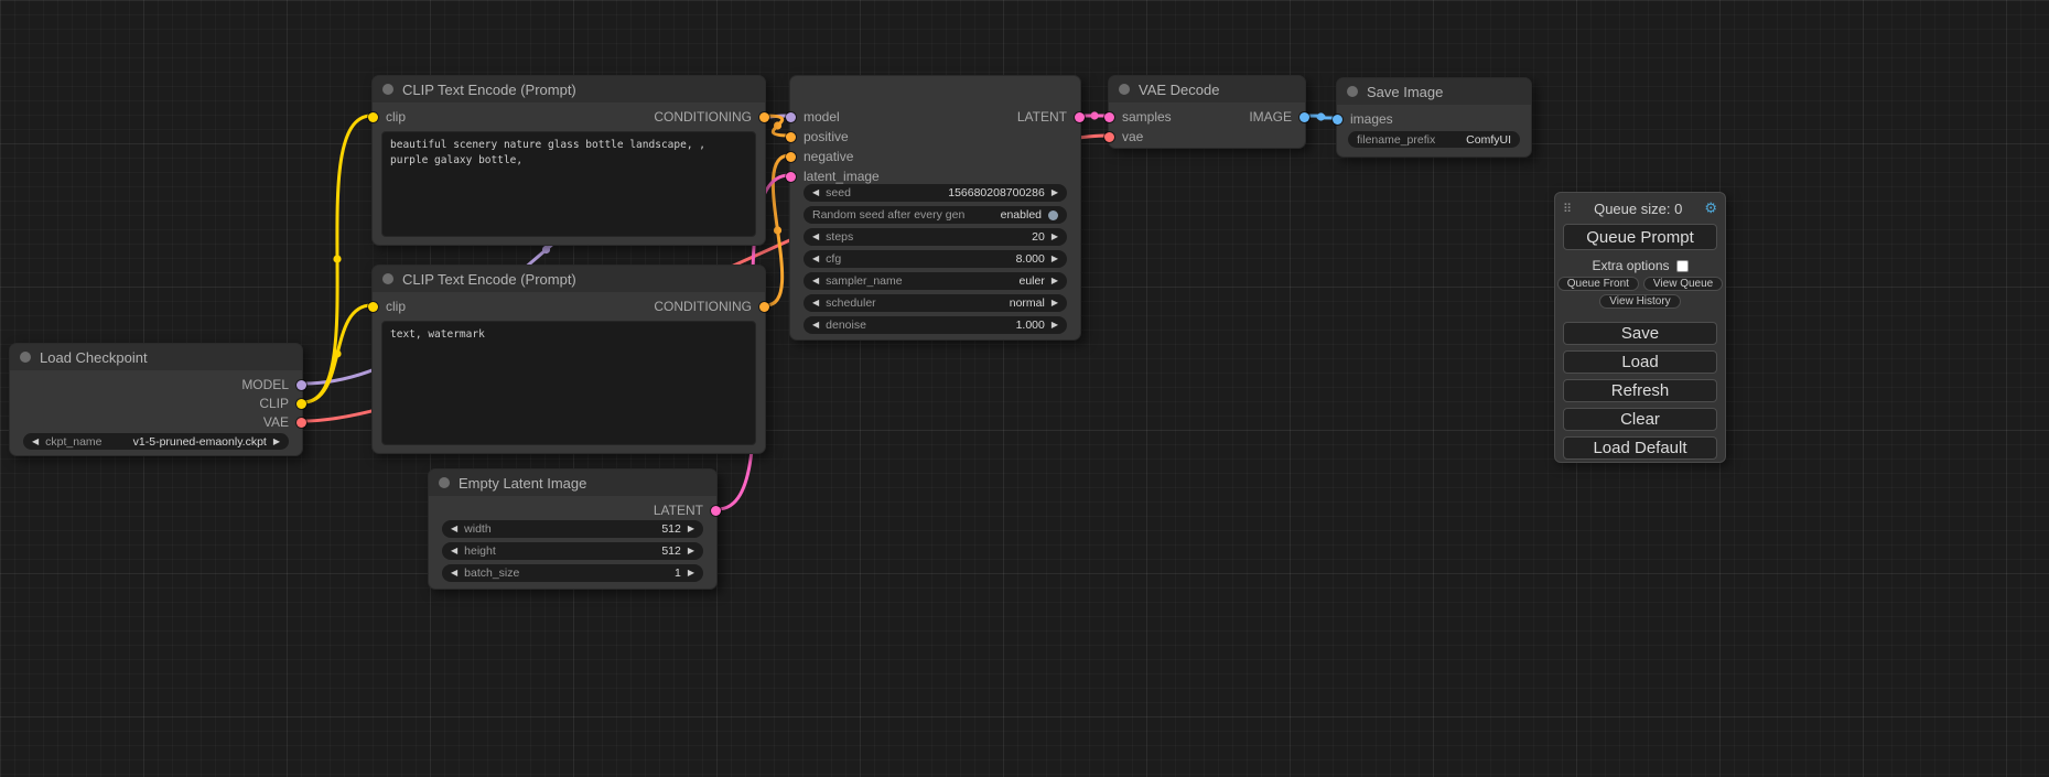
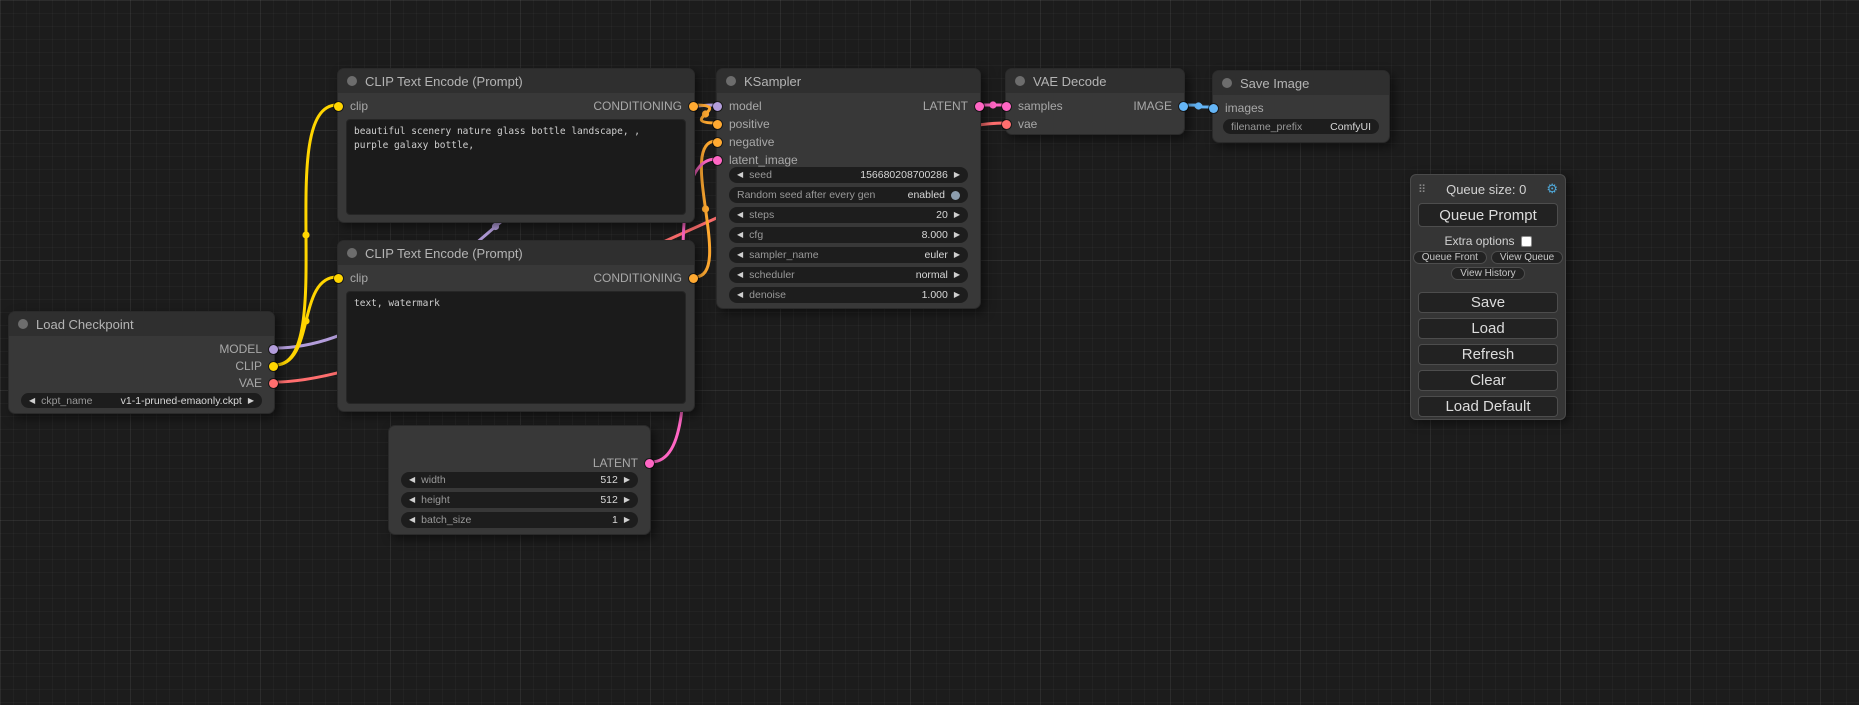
  Load Checkpoint
  MODEL
  CLIP
  VAE
  ◀
  ckpt_name
- v1-5-pruned-emaonly.ckpt
+ v1-1-pruned-emaonly.ckpt
  ▶
  CLIP Text Encode (Prompt)
  clip
  CONDITIONING
  beautiful scenery nature glass bottle landscape, , purple galaxy bottle,
  CLIP Text Encode (Prompt)
  clip
  CONDITIONING
  text, watermark
- Empty Latent Image
  LATENT
  ◀
  width
  512
  ▶
  ◀
  height
  512
  ▶
  ◀
  batch_size
  1
  ▶
+ KSampler
  model
  positive
  negative
  latent_image
  LATENT
  ◀
  seed
  156680208700286
  ▶
  Random seed after every gen
  enabled
  ◀
  steps
  20
  ▶
  ◀
  cfg
  8.000
  ▶
  ◀
  sampler_name
  euler
  ▶
  ◀
  scheduler
  normal
  ▶
  ◀
  denoise
  1.000
  ▶
  VAE Decode
  samples
  vae
  IMAGE
  Save Image
  images
  filename_prefix
  ComfyUI
  ⠿
  Queue size: 0
  ⚙
  Queue Prompt
  Extra options
  Queue Front
  View Queue
  View History
  Save
  Load
  Refresh
  Clear
  Load Default
